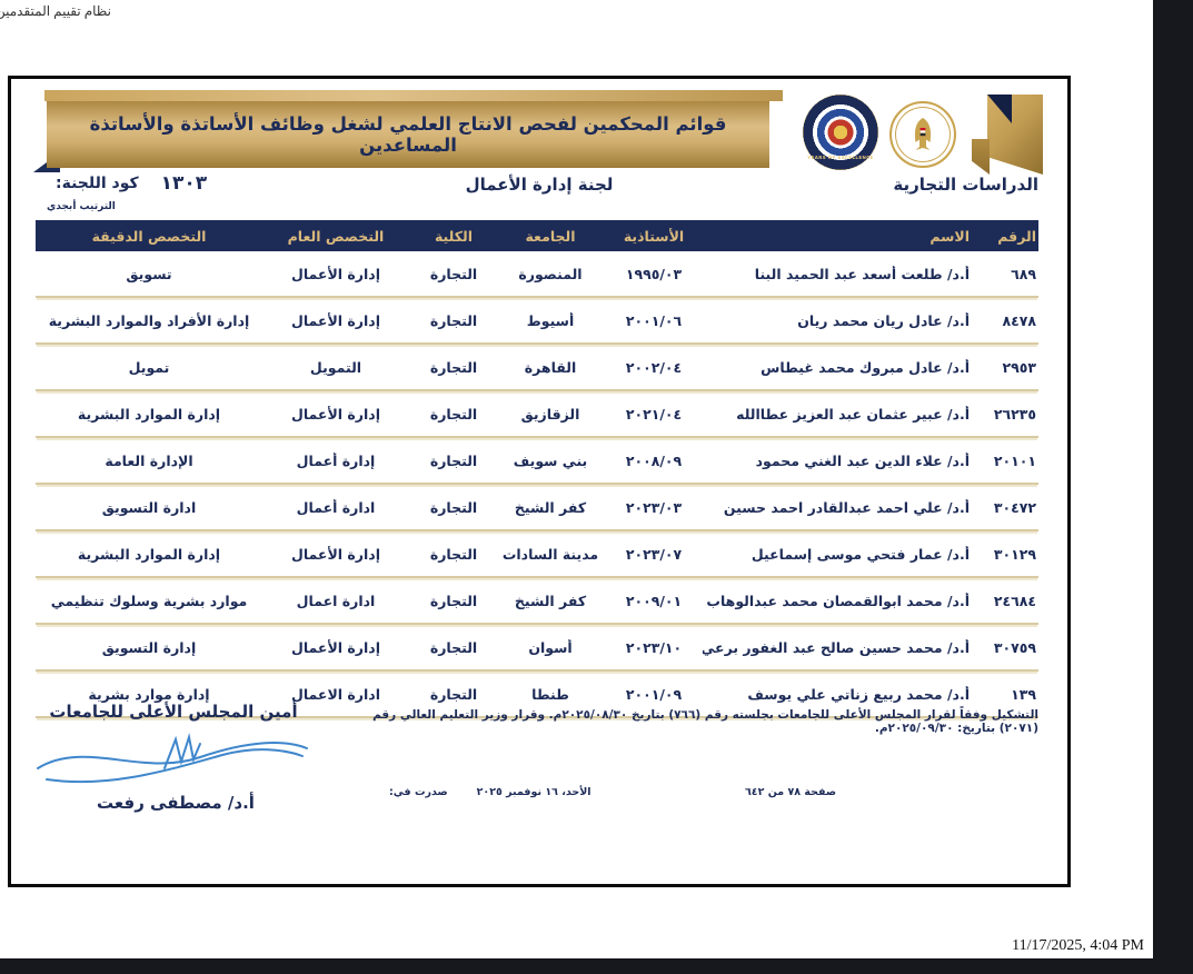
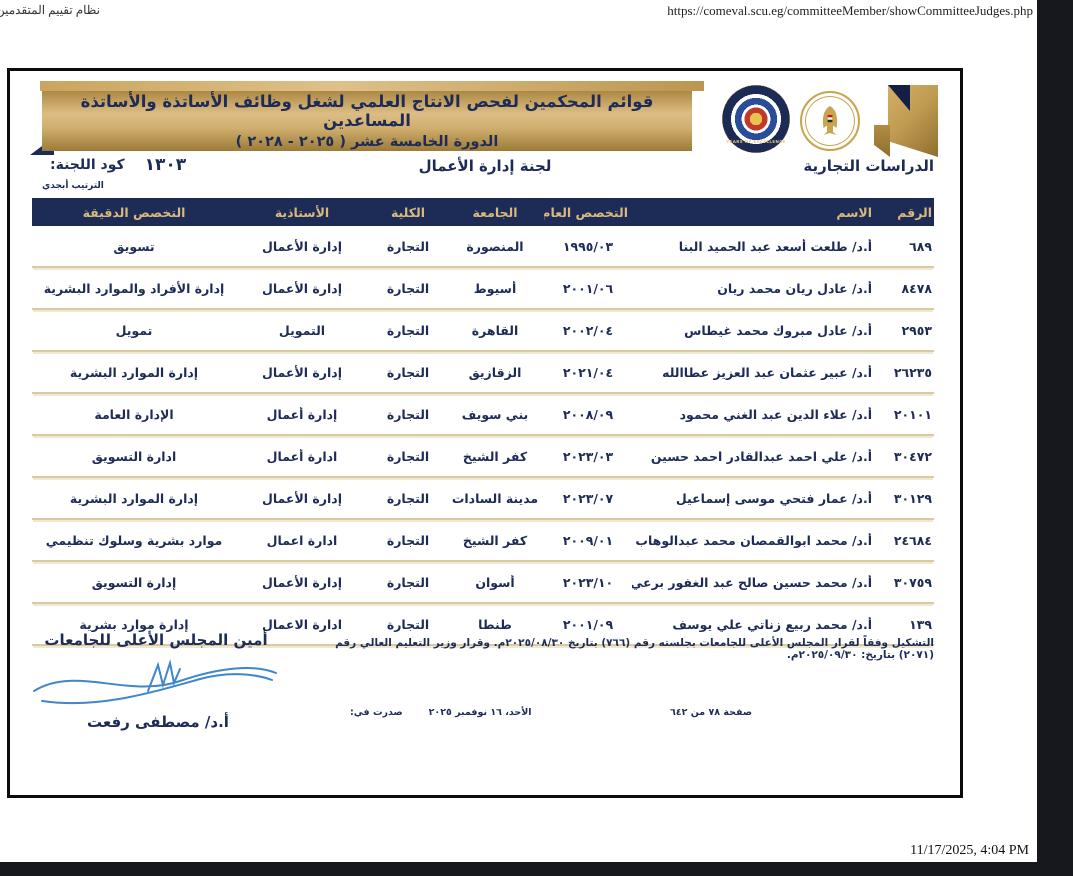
  نظام تقييم المتقدمين
+ https://comeval.scu.eg/committeeMember/showCommitteeJudges.php
  قوائم المحكمين لفحص الانتاج العلمي لشغل وظائف الأساتذة والأساتذة المساعدين
+ الدورة الخامسة عشر ( ٢٠٢٥ - ٢٠٢٨ )
  الدراسات التجارية
  لجنة إدارة الأعمال
  كود اللجنة:
  ١٣٠٣
  الترتيب أبجدي
  الرقم
  الاسم
- الأستاذية
+ التخصص العام
  الجامعة
  الكلية
- التخصص العام
+ الأستاذية
  التخصص الدقيقة
  ٦٨٩
  أ.د/ طلعت أسعد عبد الحميد البنا
  ١٩٩٥/٠٣
  المنصورة
  التجارة
  إدارة الأعمال
  تسويق
  ٨٤٧٨
  أ.د/ عادل ريان محمد ريان
  ٢٠٠١/٠٦
  أسيوط
  التجارة
  إدارة الأعمال
  إدارة الأفراد والموارد البشرية
  ٢٩٥٣
  أ.د/ عادل مبروك محمد غيطاس
  ٢٠٠٢/٠٤
  القاهرة
  التجارة
  التمويل
  تمويل
  ٢٦٢٣٥
  أ.د/ عبير عثمان عبد العزيز عطاالله
  ٢٠٢١/٠٤
  الزقازيق
  التجارة
  إدارة الأعمال
  إدارة الموارد البشرية
  ٢٠١٠١
  أ.د/ علاء الدين عبد الغني محمود
  ٢٠٠٨/٠٩
  بني سويف
  التجارة
  إدارة أعمال
  الإدارة العامة
  ٣٠٤٧٢
  أ.د/ علي احمد عبدالقادر احمد حسين
  ٢٠٢٣/٠٣
  كفر الشيخ
  التجارة
  ادارة أعمال
  ادارة التسويق
  ٣٠١٢٩
  أ.د/ عمار فتحي موسى إسماعيل
  ٢٠٢٣/٠٧
  مدينة السادات
  التجارة
  إدارة الأعمال
  إدارة الموارد البشرية
  ٢٤٦٨٤
  أ.د/ محمد ابوالقمصان محمد عبدالوهاب
  ٢٠٠٩/٠١
  كفر الشيخ
  التجارة
  ادارة اعمال
  موارد بشرية وسلوك تنظيمي
  ٣٠٧٥٩
  أ.د/ محمد حسين صالح عبد الغفور برعي
  ٢٠٢٣/١٠
  أسوان
  التجارة
  إدارة الأعمال
  إدارة التسويق
  ١٣٩
  أ.د/ محمد ربيع زناتي علي يوسف
  ٢٠٠١/٠٩
  طنطا
  التجارة
  ادارة الاعمال
  إدارة موارد بشرية
  التشكيل وفقاً لقرار المجلس الأعلى للجامعات بجلسته رقم (٧٦٦) بتاريخ ٢٠٢٥/٠٨/٣٠م. وقرار وزير التعليم العالي رقم (٢٠٧١) بتاريخ: ٢٠٢٥/٠٩/٣٠م.
  أمين المجلس الأعلى للجامعات
  أ.د/ مصطفى رفعت
  صدرت في:
  الأحد، ١٦ نوفمبر ٢٠٢٥
  صفحة ٧٨ من ٦٤٢
  11/17/2025, 4:04 PM
